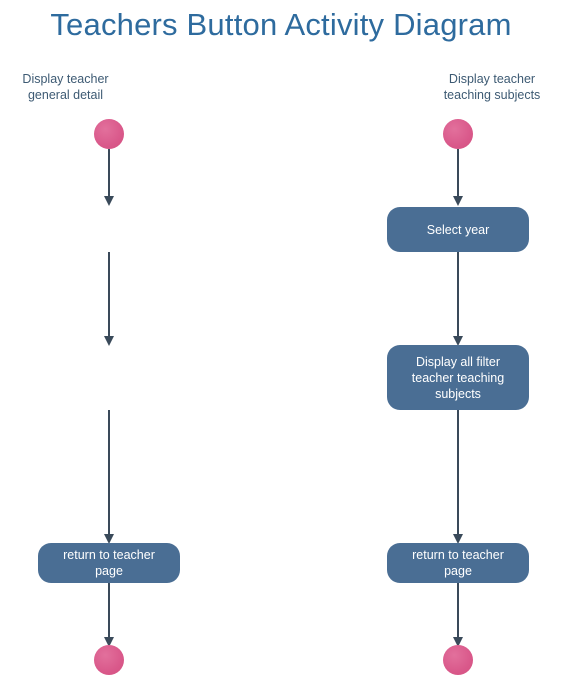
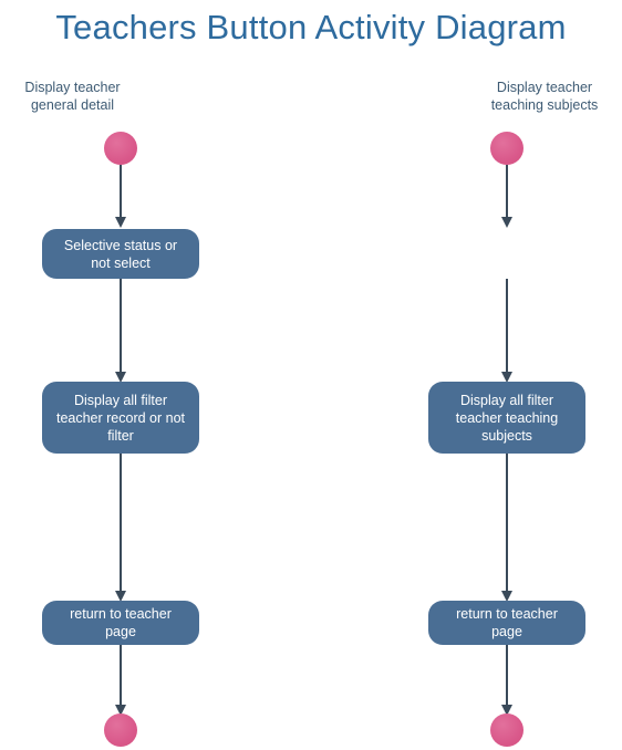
  Teachers Button Activity Diagram
  Display teacher
  general detail
+ Selective status or not select
+ Display all filter teacher record or not filter
  return to teacher page
  Display teacher
  teaching subjects
- Select year
  Display all filter teacher teaching subjects
  return to teacher page
